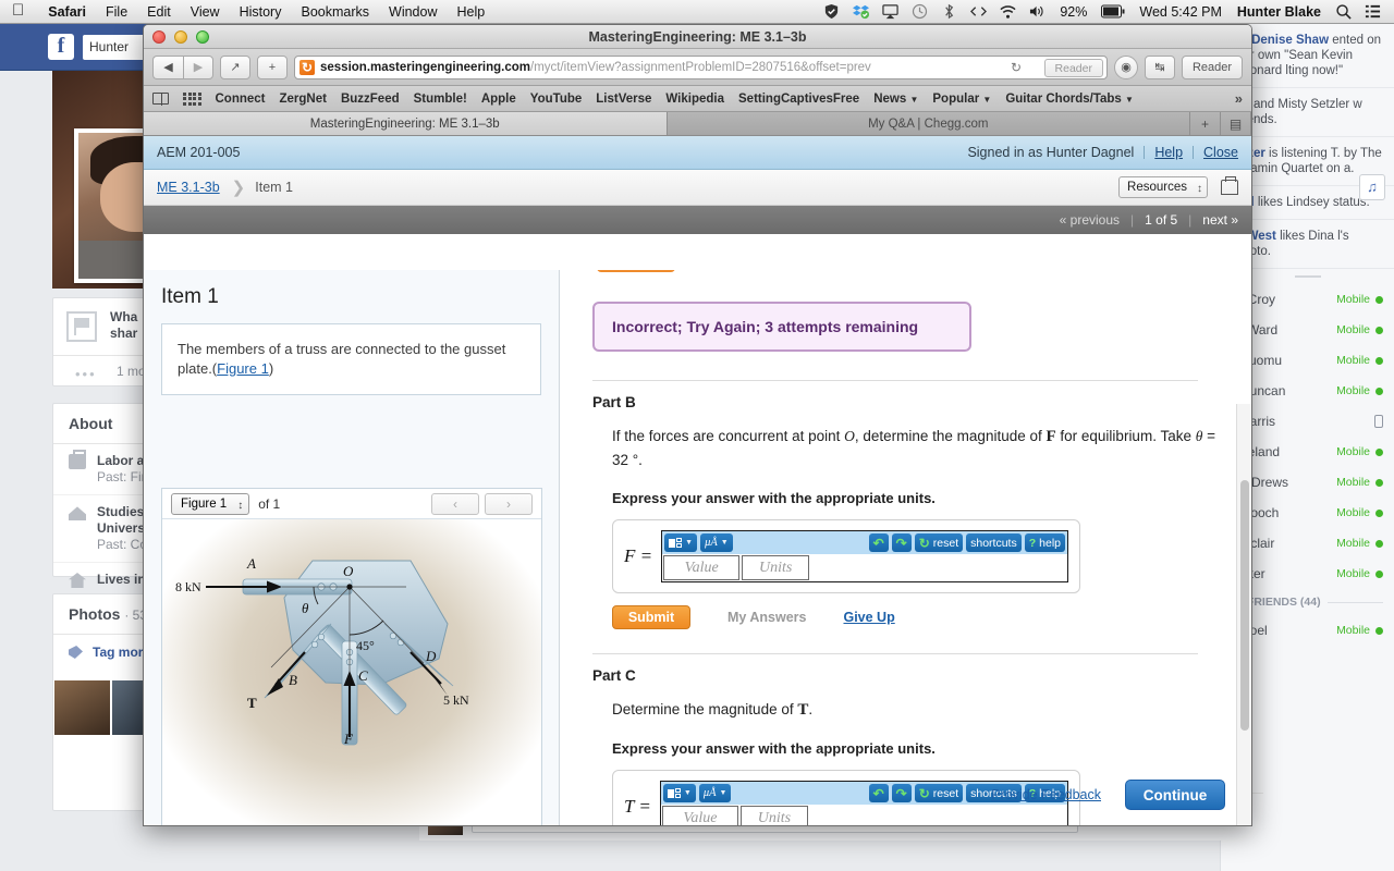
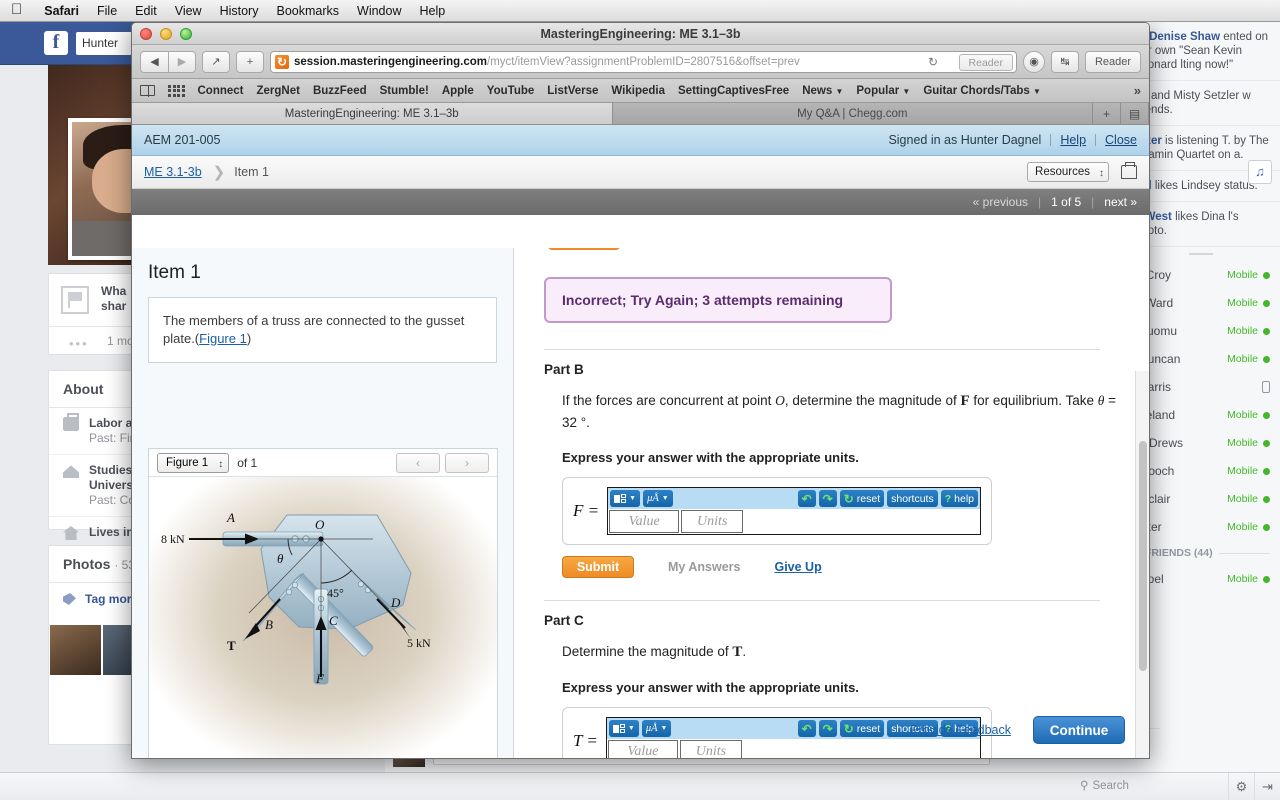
  f
  Hunter
  Wha
  shar
  •••
  About
  Labor a
  Past: Fi
  Studies
  Univers
  Past: C
  Lives i
  Photos · 5
  Tag mor
  Denise Shaw ented on own "Sean Kevin onard lting now!"
  and Misty Setzler w nds.
  er is listening T. by The amin Quartet on a.
  ♫
  l likes Lindsey status.
  est likes Dina l's oto.
  Croy
  Mobile
  Ward
  Mobile
  uomu
  Mobile
  uncan
  Mobile
  arris
  Mobile
  Drews
  Mobile
  ooch
  Mobile
  clair
  Mobile
  Mobile
  RIENDS (44)
  oel
  Mobile
+ ⚲ Search
+ ⚙
+ ⇥
  MasteringEngineering: ME 3.1–3b
  ◀
  ▶
  ↗
  +
  session.masteringengineering.com
  /myct/itemView?assignmentProblemID=2807516&offset=prev
  ↻
  Reader
  ◉
  ↹
  Reader
  Connect
  ZergNet
  BuzzFeed
  Stumble!
  Apple
  YouTube
  ListVerse
  Wikipedia
  SettingCaptivesFree
  News ▼
  Popular ▼
  Guitar Chords/Tabs ▼
  »
  MasteringEngineering: ME 3.1–3b
  My Q&A | Chegg.com
  +
  ▤
  AEM 201-005
  Signed in as Hunter Dagnel
  Help
  Close
  ME 3.1-3b
  ❯
  Item 1
  Resources
  « previous
  |
  1 of 5
  |
  next »
  Item 1
  The members of a truss are connected to the gusset plate.(Figure 1)
  Figure 1
  of 1
  ‹
  ›
  8 kN
  A
  B
  T
  C
  F
  D
  5 kN
  O
  θ
  45°
  Incorrect; Try Again; 3 attempts remaining
  Part B
  If the forces are concurrent at point O, determine the magnitude of F for equilibrium. Take θ = 32 °.
  Express your answer with the appropriate units.
  F =
  μÅ
  ↶
  ↷
  ↻
  reset
  shortcuts
  ?
  help
  Value
  Units
  Submit
  My Answers
  Give Up
  Part C
  Determine the magnitude of T.
  Express your answer with the appropriate units.
  T =
  μÅ
  ↶
  ↷
  ↻
  reset
  shortcuts
  ?
  help
  Value
  Units
  Provide Feedback
  Continue
  
  Safari
  File
  Edit
  View
  History
  Bookmarks
  Window
  Help
- 92%
- Wed 5:42 PM
- Hunter Blake
